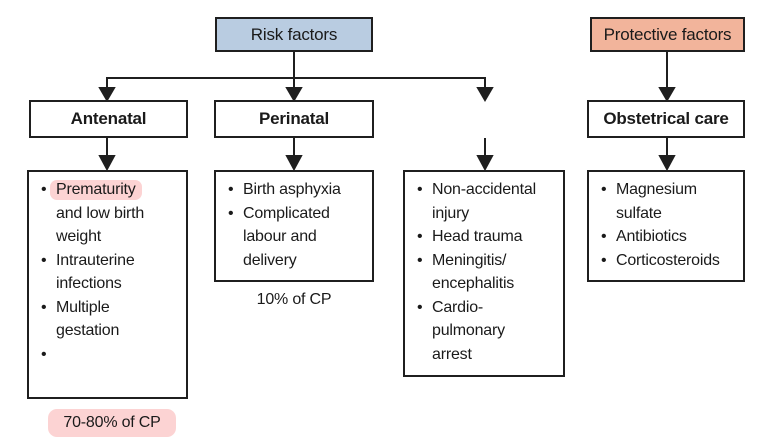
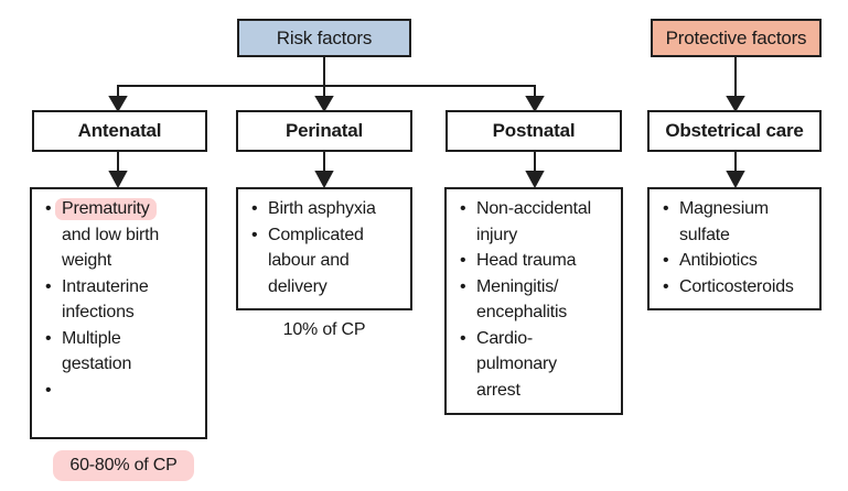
  Risk factors
  Protective factors
  Antenatal
  Perinatal
+ Postnatal
  Obstetrical care
  •
  Prematurity
  and low birth
  weight
  •
  Intrauterine
  infections
  •
  Multiple
  gestation
  •
  •
  Birth asphyxia
  •
  Complicated
  labour and
  delivery
  •
  Non-accidental
  injury
  •
  Head trauma
  •
  Meningitis/
  encephalitis
  •
  Cardio-
  pulmonary
  arrest
  •
  Magnesium
  sulfate
  •
  Antibiotics
  •
  Corticosteroids
- 70-80% of CP
+ 60-80% of CP
  10% of CP
